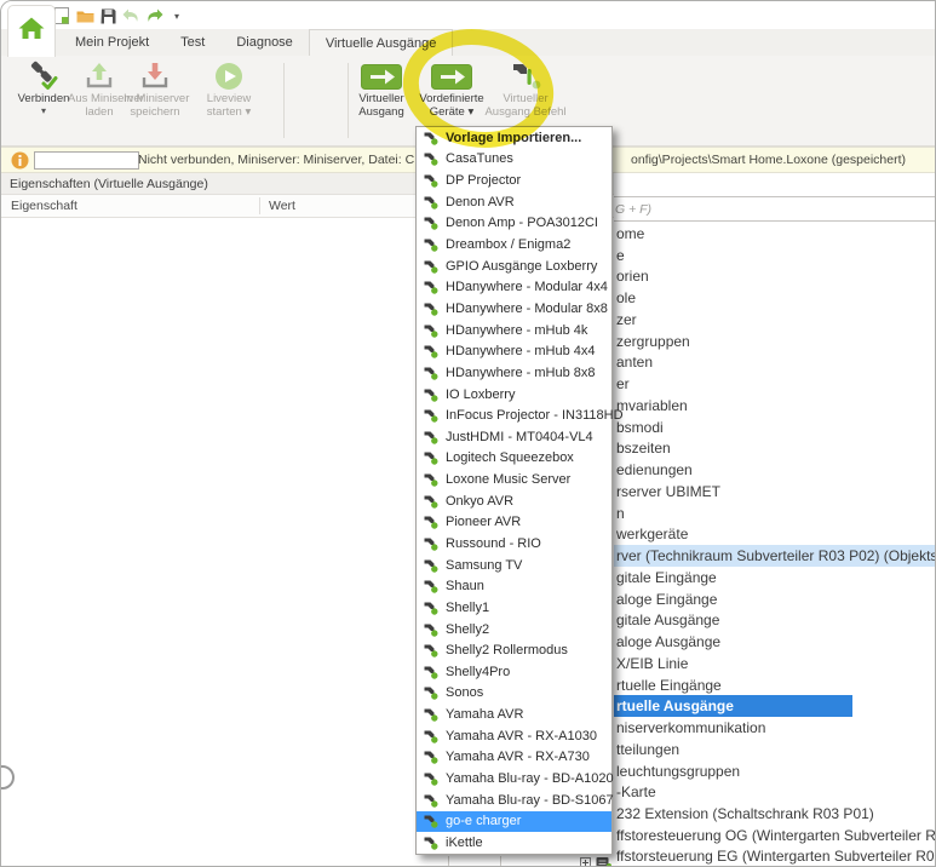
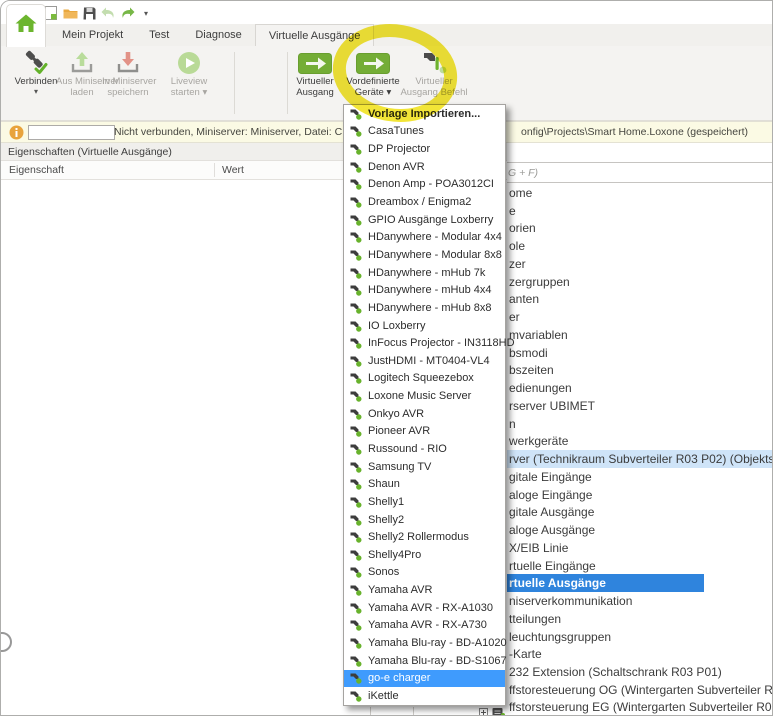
  ▾
  Mein Projekt
  Test
  Diagnose
  Virtuelle Ausgänge
  Verbinden
  ▾
  Aus Miniserv
  laden
  In Miniserve
  speichern
  Liveview
  starten ▾
  Virtueller
  Ausgang
  Vordefinierte
  Geräte ▾
  Virtueller
  Ausgang Befehl
  Nicht verbunden, Miniserver: Miniserver, Datei: C
  onfig\Projects\Smart Home.Loxone (gespeichert)
  Eigenschaften (Virtuelle Ausgänge)
  Eigenschaft
  Wert
  G + F)
  ome
  e
  orien
  ole
  zer
  zergruppen
  anten
  er
  mvariablen
  bsmodi
  bszeiten
  edienungen
  rserver UBIMET
  n
  werkgeräte
  rver (Technikraum Subverteiler R03 P02) (Objekts
  gitale Eingänge
  aloge Eingänge
  gitale Ausgänge
  aloge Ausgänge
  X/EIB Linie
  rtuelle Eingänge
  rtuelle Ausgänge
  niserverkommunikation
  tteilungen
  leuchtungsgruppen
  -Karte
  232 Extension (Schaltschrank R03 P01)
  ffstoresteuerung OG (Wintergarten Subverteiler R
  ffstorsteuerung EG (Wintergarten Subverteiler R0
  Vorlage Importieren...
  CasaTunes
  DP Projector
  Denon AVR
  Denon Amp - POA3012CI
  Dreambox / Enigma2
  GPIO Ausgänge Loxberry
  HDanywhere - Modular 4x4
  HDanywhere - Modular 8x8
- HDanywhere - mHub 4k
+ HDanywhere - mHub 7k
  HDanywhere - mHub 4x4
  HDanywhere - mHub 8x8
  IO Loxberry
  InFocus Projector - IN3118HD
  JustHDMI - MT0404-VL4
  Logitech Squeezebox
  Loxone Music Server
  Onkyo AVR
  Pioneer AVR
  Russound - RIO
  Samsung TV
  Shaun
  Shelly1
  Shelly2
  Shelly2 Rollermodus
  Shelly4Pro
  Sonos
  Yamaha AVR
  Yamaha AVR - RX-A1030
  Yamaha AVR - RX-A730
  Yamaha Blu-ray - BD-A1020
  Yamaha Blu-ray - BD-S1067
  go-e charger
  iKettle
